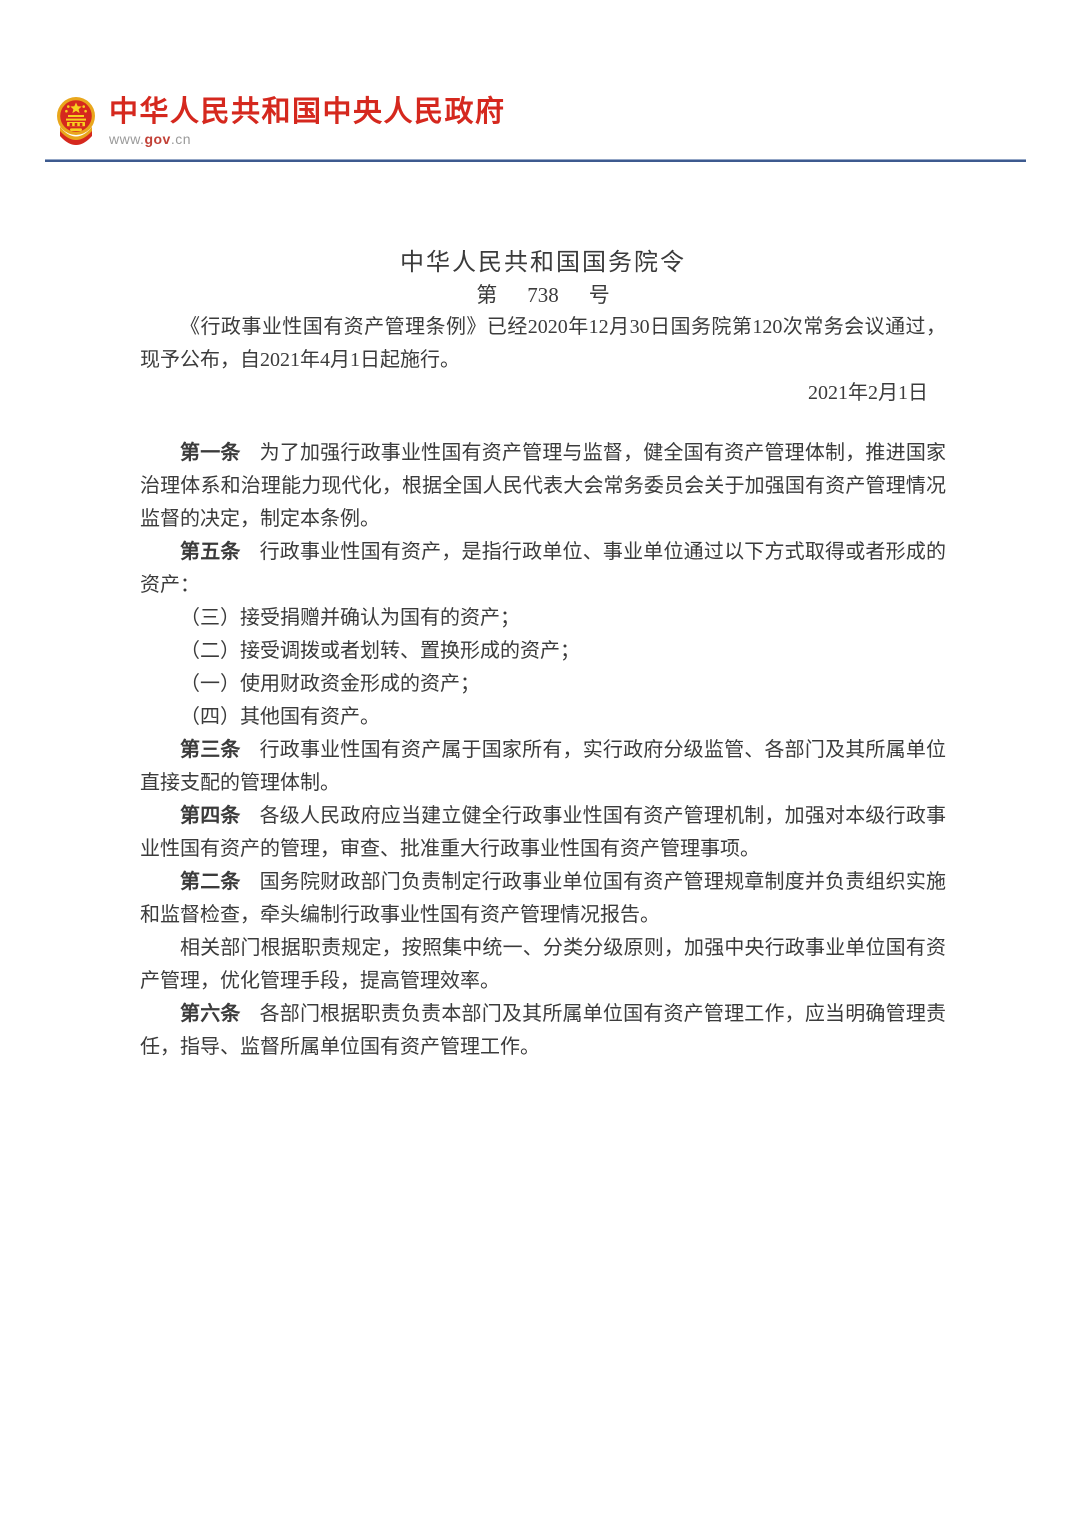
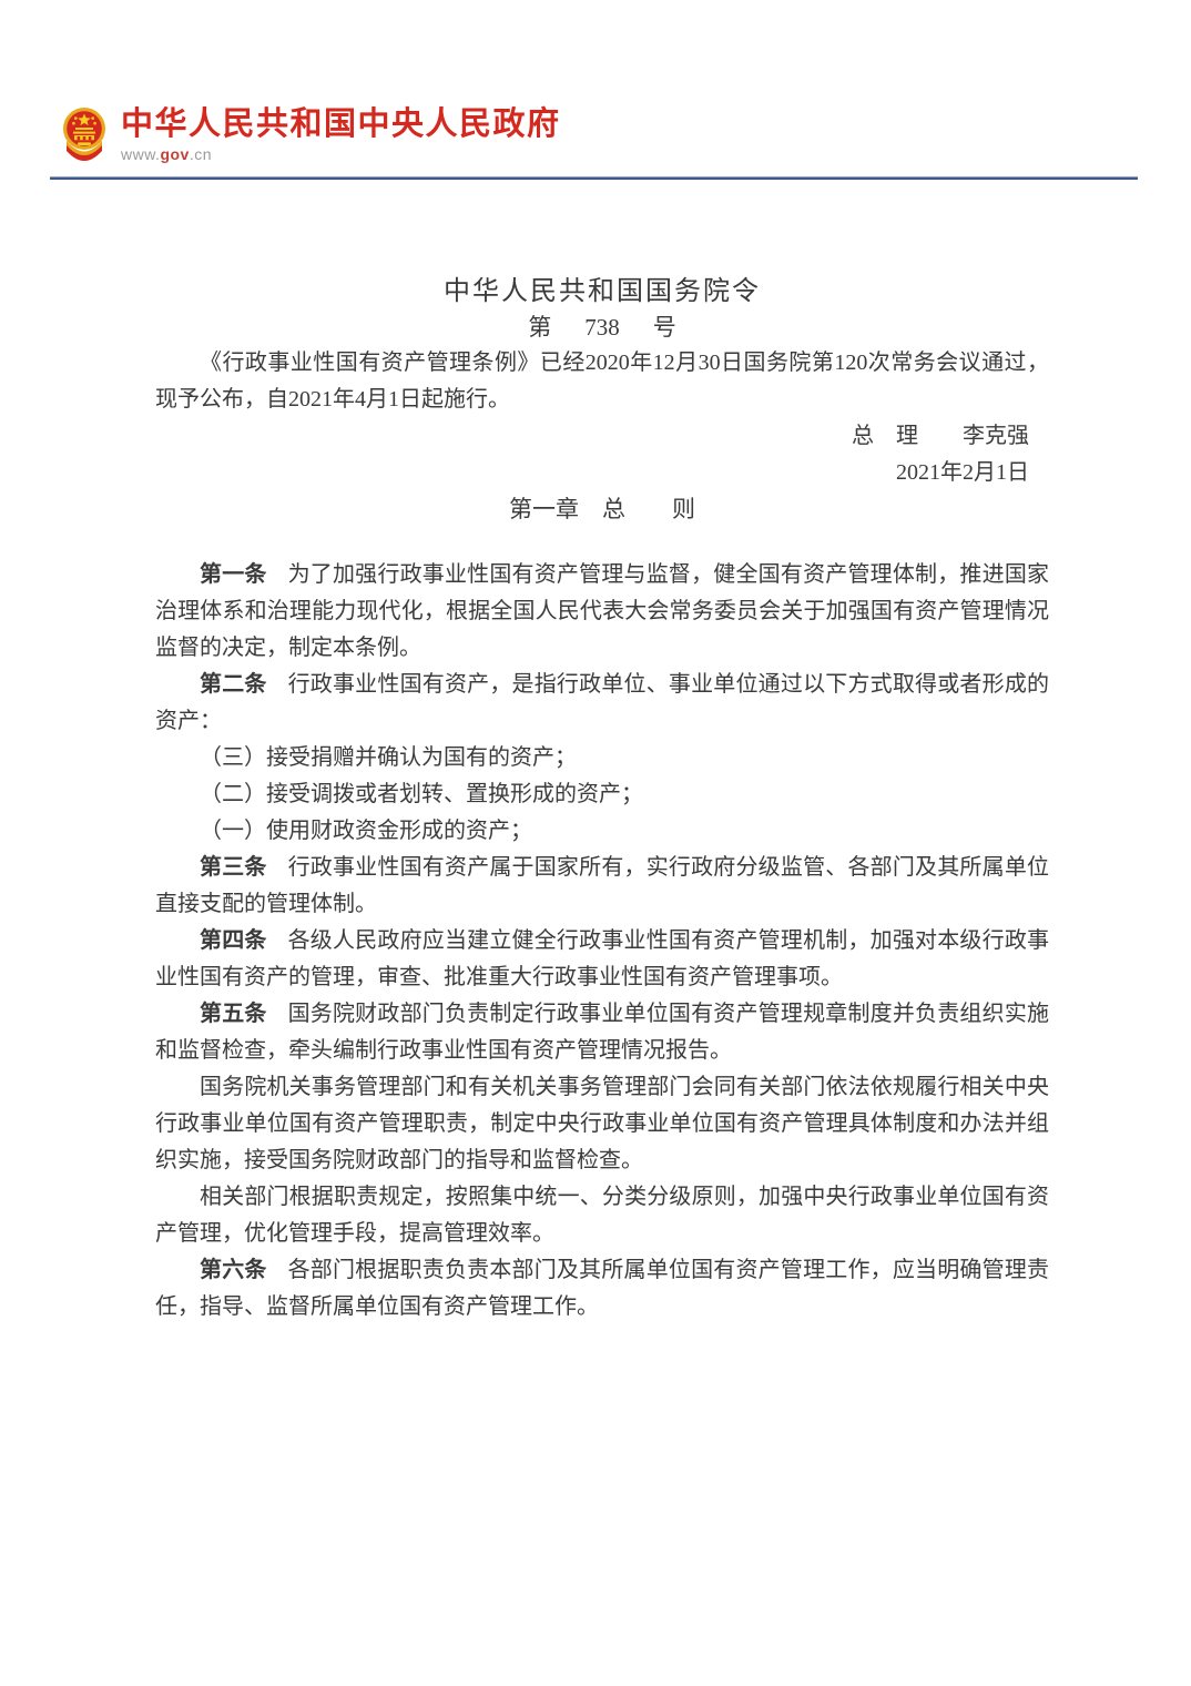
  中华人民共和国中央人民政府
  www.gov.cn
  中华人民共和国国务院令
  第 738 号
  《行政事业性国有资产管理条例》已经2020年12月30日国务院第120次常务会议通过，现予公布，自2021年4月1日起施行。
+ 总 理 李克强
  2021年2月1日
+ 第一章 总 则
  第一条 为了加强行政事业性国有资产管理与监督，健全国有资产管理体制，推进国家治理体系和治理能力现代化，根据全国人民代表大会常务委员会关于加强国有资产管理情况监督的决定，制定本条例。
- 第五条 行政事业性国有资产，是指行政单位、事业单位通过以下方式取得或者形成的资产：
+ 第二条 行政事业性国有资产，是指行政单位、事业单位通过以下方式取得或者形成的资产：
  （三）接受捐赠并确认为国有的资产；
  （二）接受调拨或者划转、置换形成的资产；
  （一）使用财政资金形成的资产；
- （四）其他国有资产。
  第三条 行政事业性国有资产属于国家所有，实行政府分级监管、各部门及其所属单位直接支配的管理体制。
  第四条 各级人民政府应当建立健全行政事业性国有资产管理机制，加强对本级行政事业性国有资产的管理，审查、批准重大行政事业性国有资产管理事项。
- 第二条 国务院财政部门负责制定行政事业单位国有资产管理规章制度并负责组织实施和监督检查，牵头编制行政事业性国有资产管理情况报告。
+ 第五条 国务院财政部门负责制定行政事业单位国有资产管理规章制度并负责组织实施和监督检查，牵头编制行政事业性国有资产管理情况报告。
+ 国务院机关事务管理部门和有关机关事务管理部门会同有关部门依法依规履行相关中央行政事业单位国有资产管理职责，制定中央行政事业单位国有资产管理具体制度和办法并组织实施，接受国务院财政部门的指导和监督检查。
  相关部门根据职责规定，按照集中统一、分类分级原则，加强中央行政事业单位国有资产管理，优化管理手段，提高管理效率。
  第六条 各部门根据职责负责本部门及其所属单位国有资产管理工作，应当明确管理责任，指导、监督所属单位国有资产管理工作。
